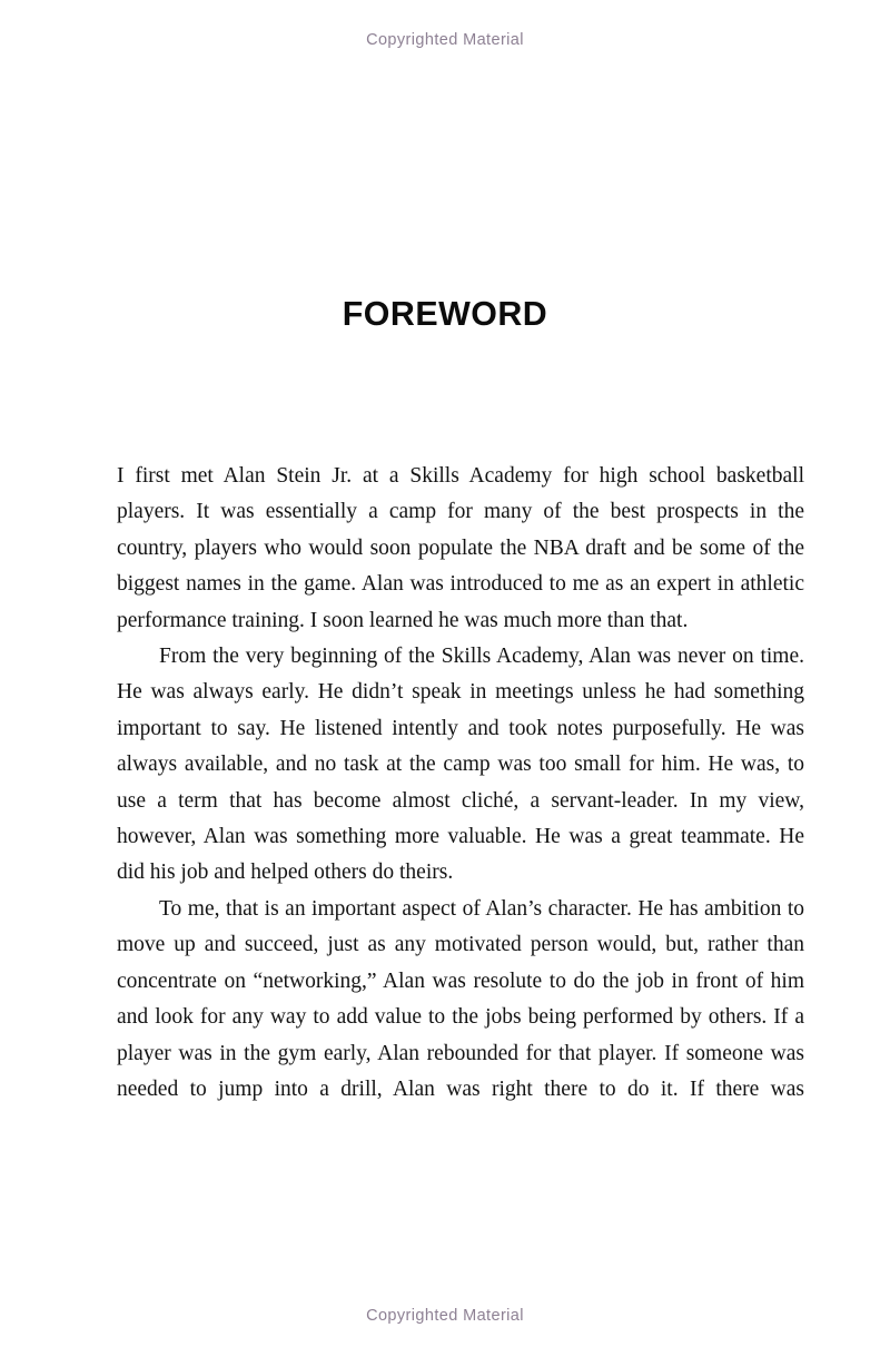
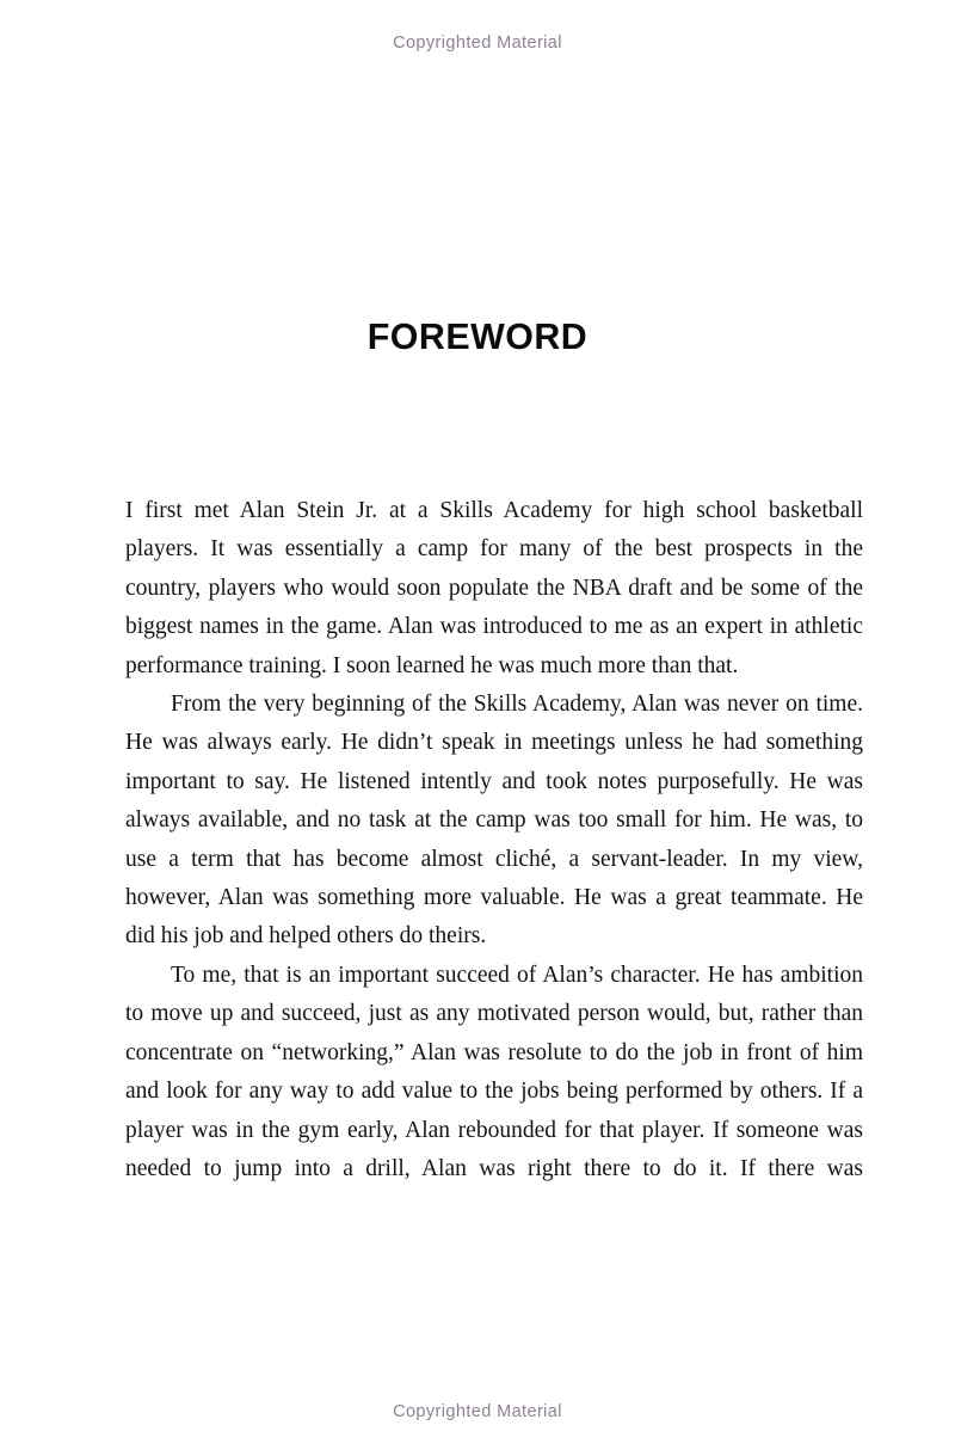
  Copyrighted Material
  FOREWORD
  I first met Alan Stein Jr. at a Skills Academy for high school basketball players. It was essentially a camp for many of the best prospects in the country, players who would soon populate the NBA draft and be some of the biggest names in the game. Alan was introduced to me as an expert in athletic performance training. I soon learned he was much more than that.
  From the very beginning of the Skills Academy, Alan was never on time. He was always early. He didn’t speak in meetings unless he had something important to say. He listened intently and took notes purposefully. He was always available, and no task at the camp was too small for him. He was, to use a term that has become almost cliché, a servant-leader. In my view, however, Alan was something more valuable. He was a great teammate. He did his job and helped others do theirs.
- To me, that is an important aspect of Alan’s character. He has ambition to move up and succeed, just as any motivated person would, but, rather than concentrate on “networking,” Alan was resolute to do the job in front of him and look for any way to add value to the jobs being performed by others. If a player was in the gym early, Alan rebounded for that player. If someone was needed to jump into a drill, Alan was right there to do it. If there was
+ To me, that is an important succeed of Alan’s character. He has ambition to move up and succeed, just as any motivated person would, but, rather than concentrate on “networking,” Alan was resolute to do the job in front of him and look for any way to add value to the jobs being performed by others. If a player was in the gym early, Alan rebounded for that player. If someone was needed to jump into a drill, Alan was right there to do it. If there was
  Copyrighted Material
